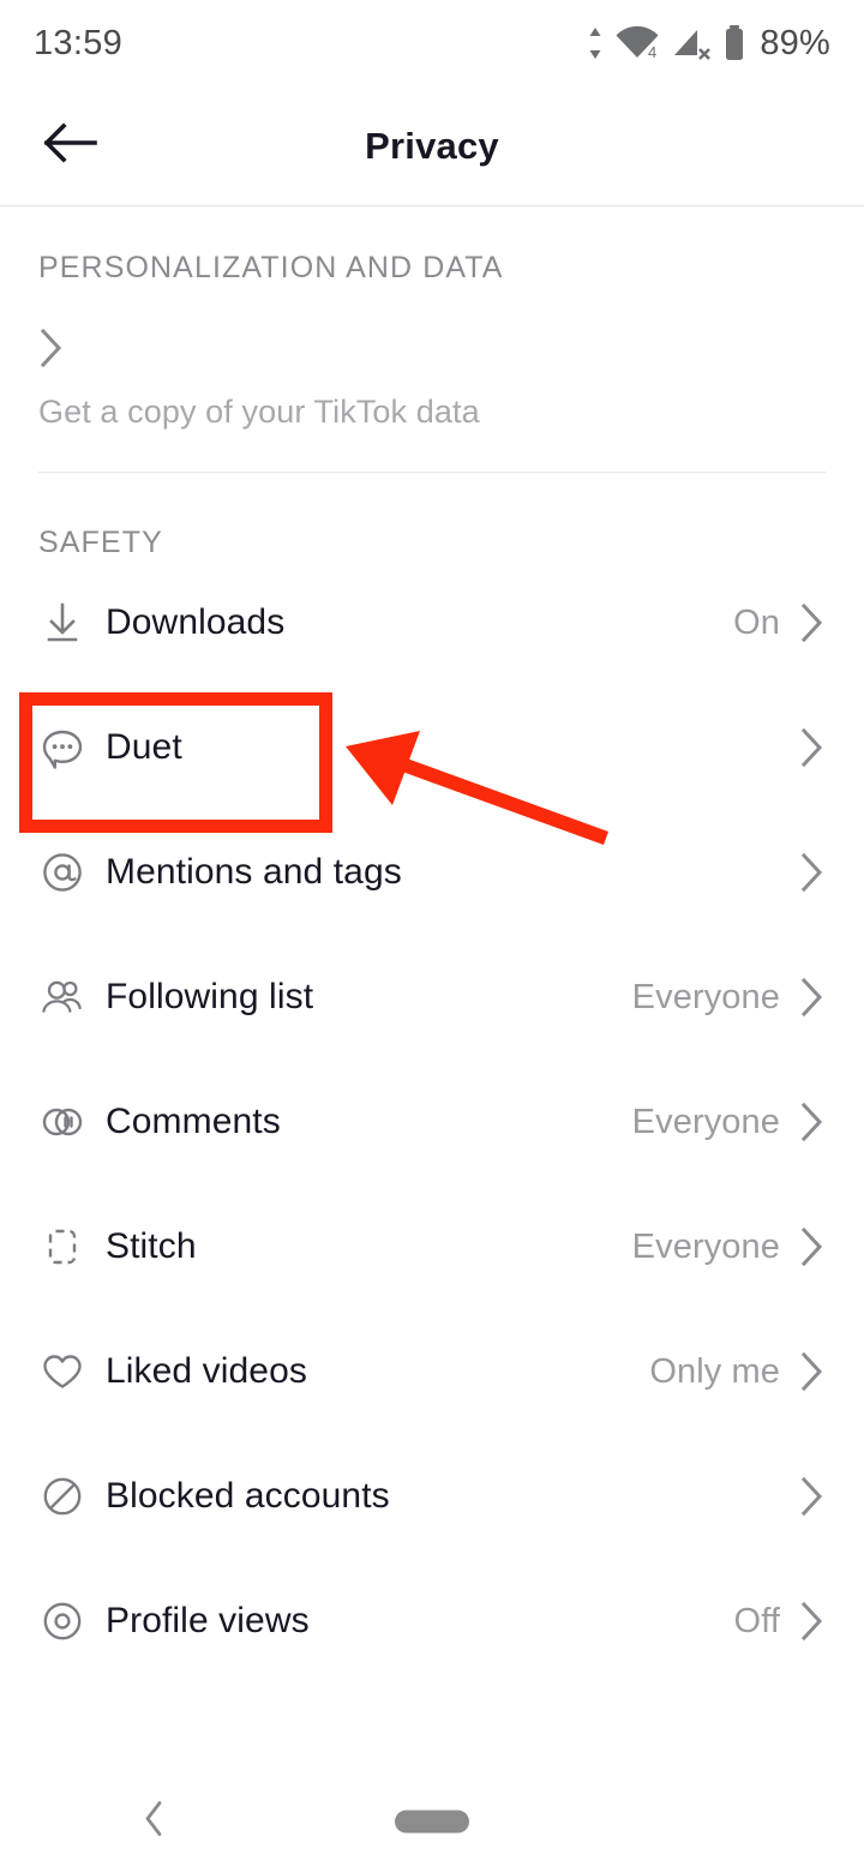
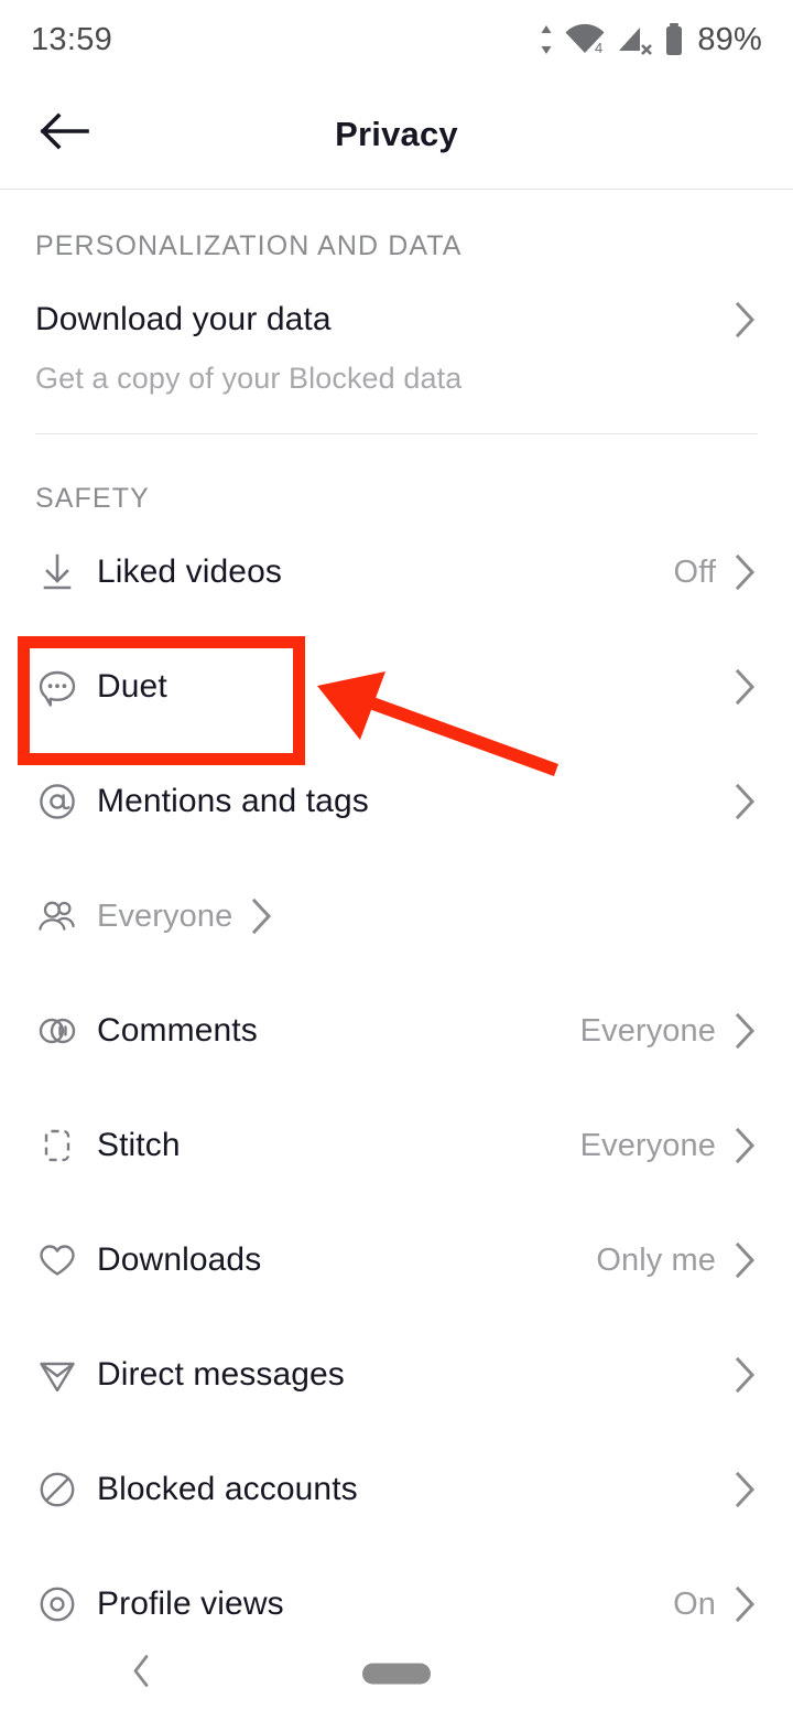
  13:59
  4
  89%
  Privacy
  PERSONALIZATION AND DATA
+ Download your data
- Get a copy of your TikTok data
+ Get a copy of your Blocked data
  SAFETY
- Downloads
+ Liked videos
- On
+ Off
  Duet
  Mentions and tags
- Following list
  Everyone
  Comments
  Everyone
  Stitch
  Everyone
- Liked videos
+ Downloads
  Only me
+ Direct messages
  Blocked accounts
  Profile views
- Off
+ On
